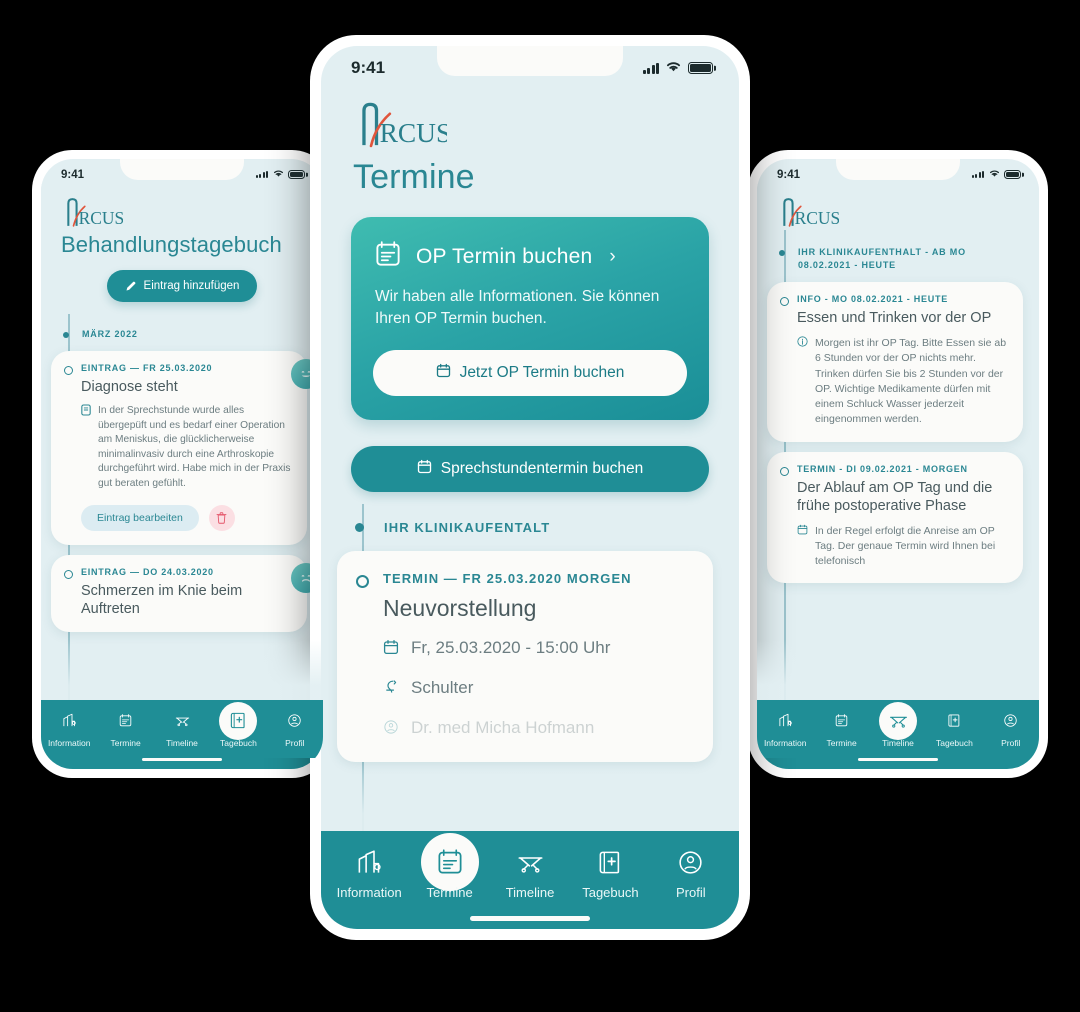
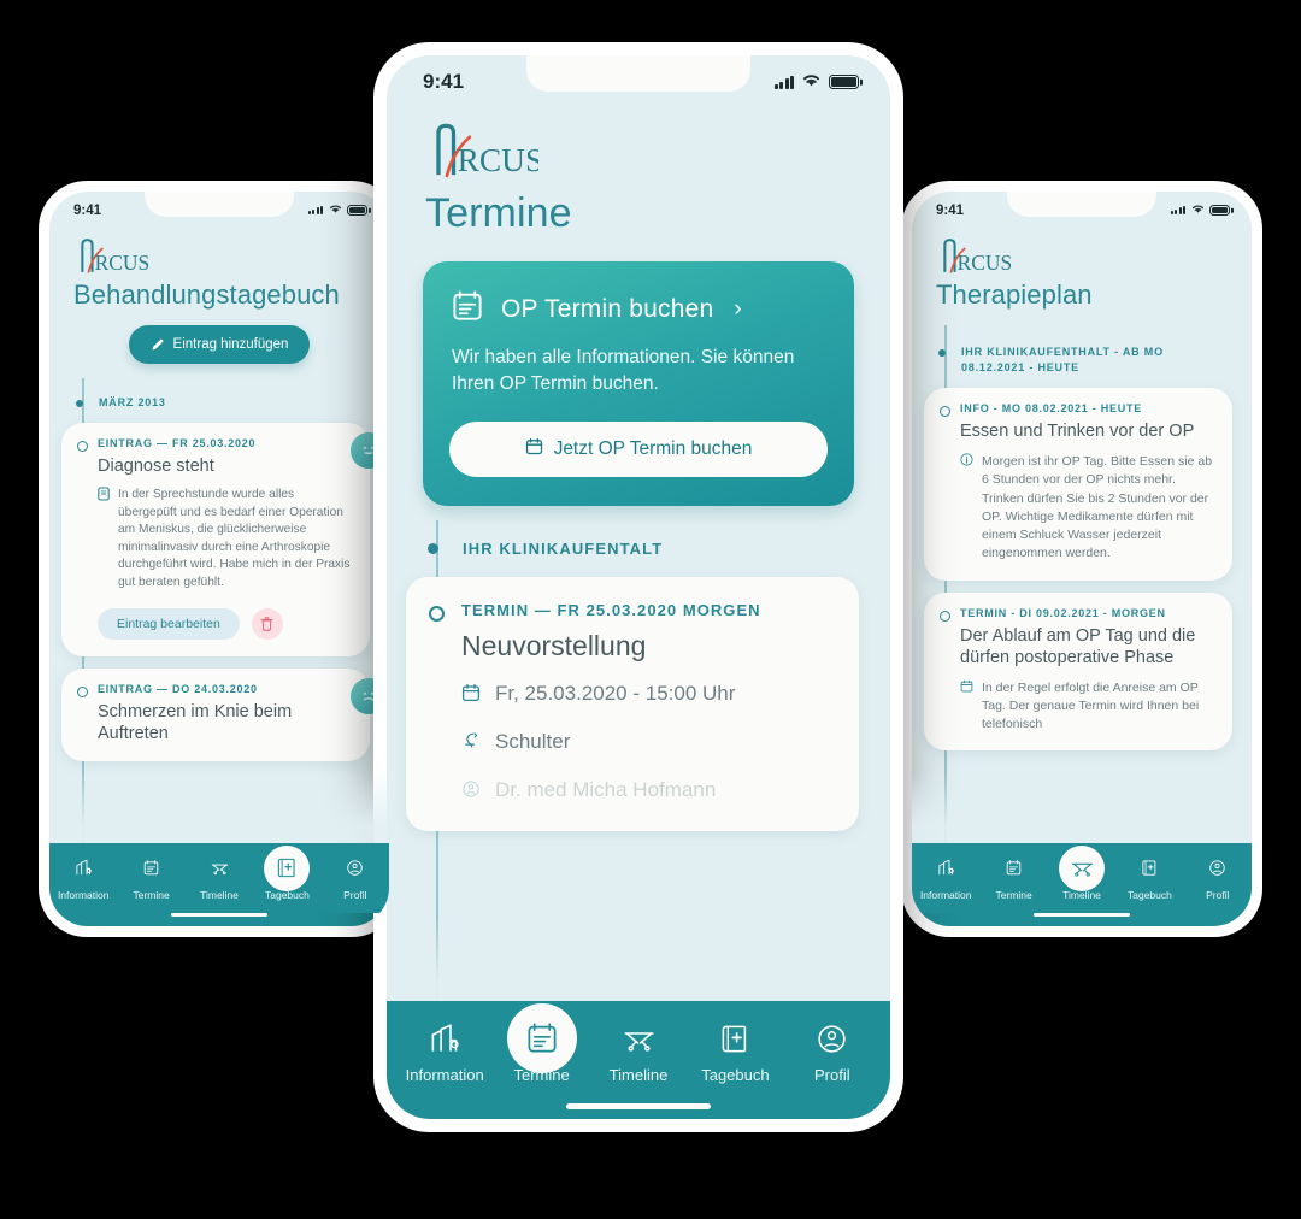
  9:41
  RCUS
  Behandlungstagebuch
  Eintrag hinzufügen
- MÄRZ 2022
+ MÄRZ 2013
  EINTRAG — FR 25.03.2020
  Diagnose steht
  In der Sprechstunde wurde alles übergepüft und es bedarf einer Operation am Meniskus, die glücklicherweise minimalinvasiv durch eine Arthroskopie durchgeführt wird. Habe mich in der Praxis gut beraten gefühlt.
  Eintrag bearbeiten
  EINTRAG — DO 24.03.2020
  Schmerzen im Knie beim Auftreten
  Information
  Termine
  Timeline
  Tagebuch
  Profil
  9:41
  RCUS
+ Therapieplan
- IHR KLINIKAUFENTHALT - AB MO 08.02.2021 - HEUTE
+ IHR KLINIKAUFENTHALT - AB MO 08.12.2021 - HEUTE
  INFO - MO 08.02.2021 - HEUTE
  Essen und Trinken vor der OP
  Morgen ist ihr OP Tag. Bitte Essen sie ab 6 Stunden vor der OP nichts mehr. Trinken dürfen Sie bis 2 Stunden vor der OP. Wichtige Medikamente dürfen mit einem Schluck Wasser jederzeit eingenommen werden.
  TERMIN - DI 09.02.2021 - MORGEN
- Der Ablauf am OP Tag und die frühe postoperative Phase
+ Der Ablauf am OP Tag und die dürfen postoperative Phase
  In der Regel erfolgt die Anreise am OP Tag. Der genaue Termin wird Ihnen bei telefonisch
  Information
  Termine
  Timeline
  Tagebuch
  Profil
  9:41
  RCUS
  Termine
  OP Termin buchen
  ›
  Wir haben alle Informationen. Sie können Ihren OP Termin buchen.
  Jetzt OP Termin buchen
- Sprechstundentermin buchen
  IHR KLINIKAUFENTALT
  TERMIN — FR 25.03.2020 MORGEN
  Neuvorstellung
  Fr, 25.03.2020 - 15:00 Uhr
  Schulter
  Dr. med Micha Hofmann
  Information
  Termine
  Timeline
  Tagebuch
  Profil
